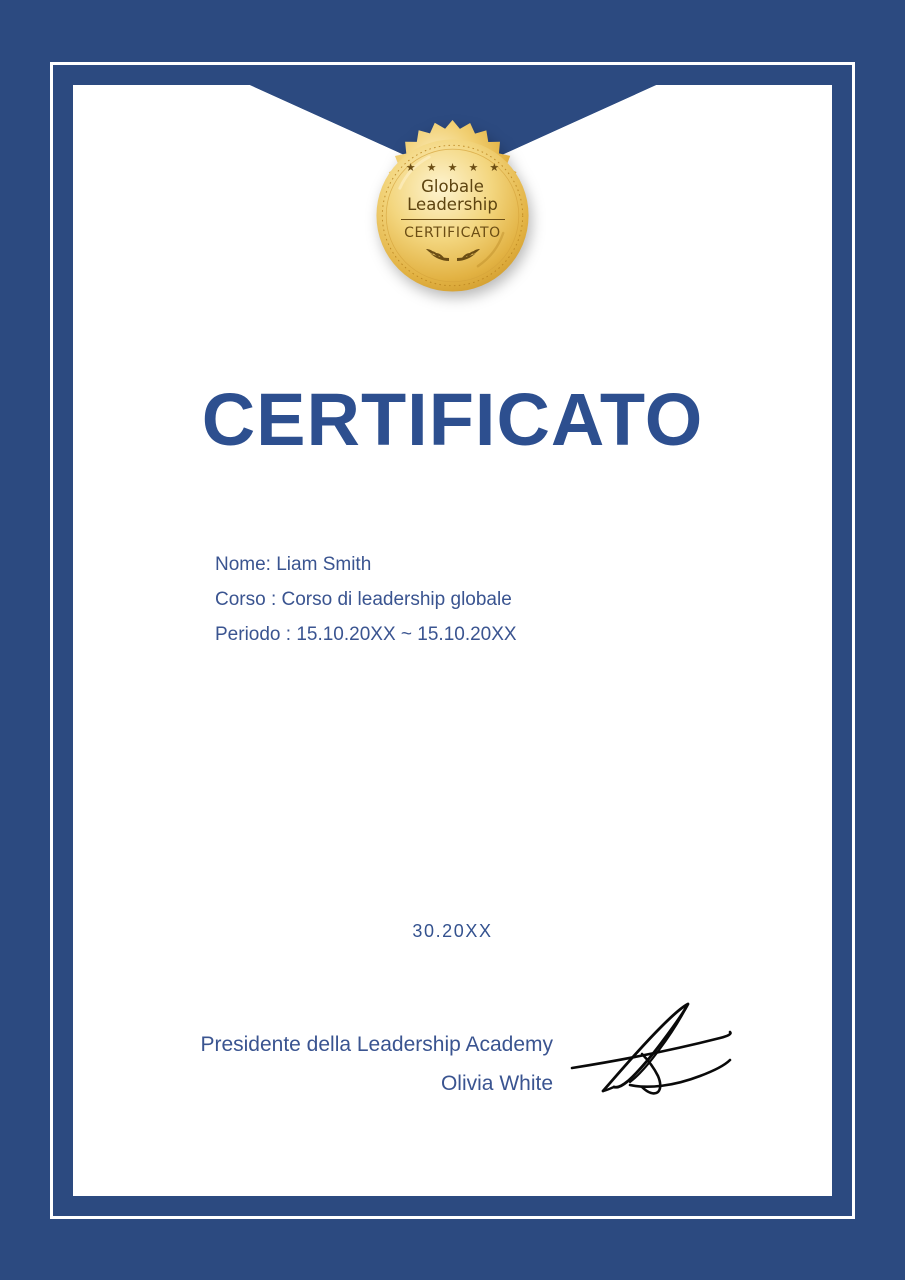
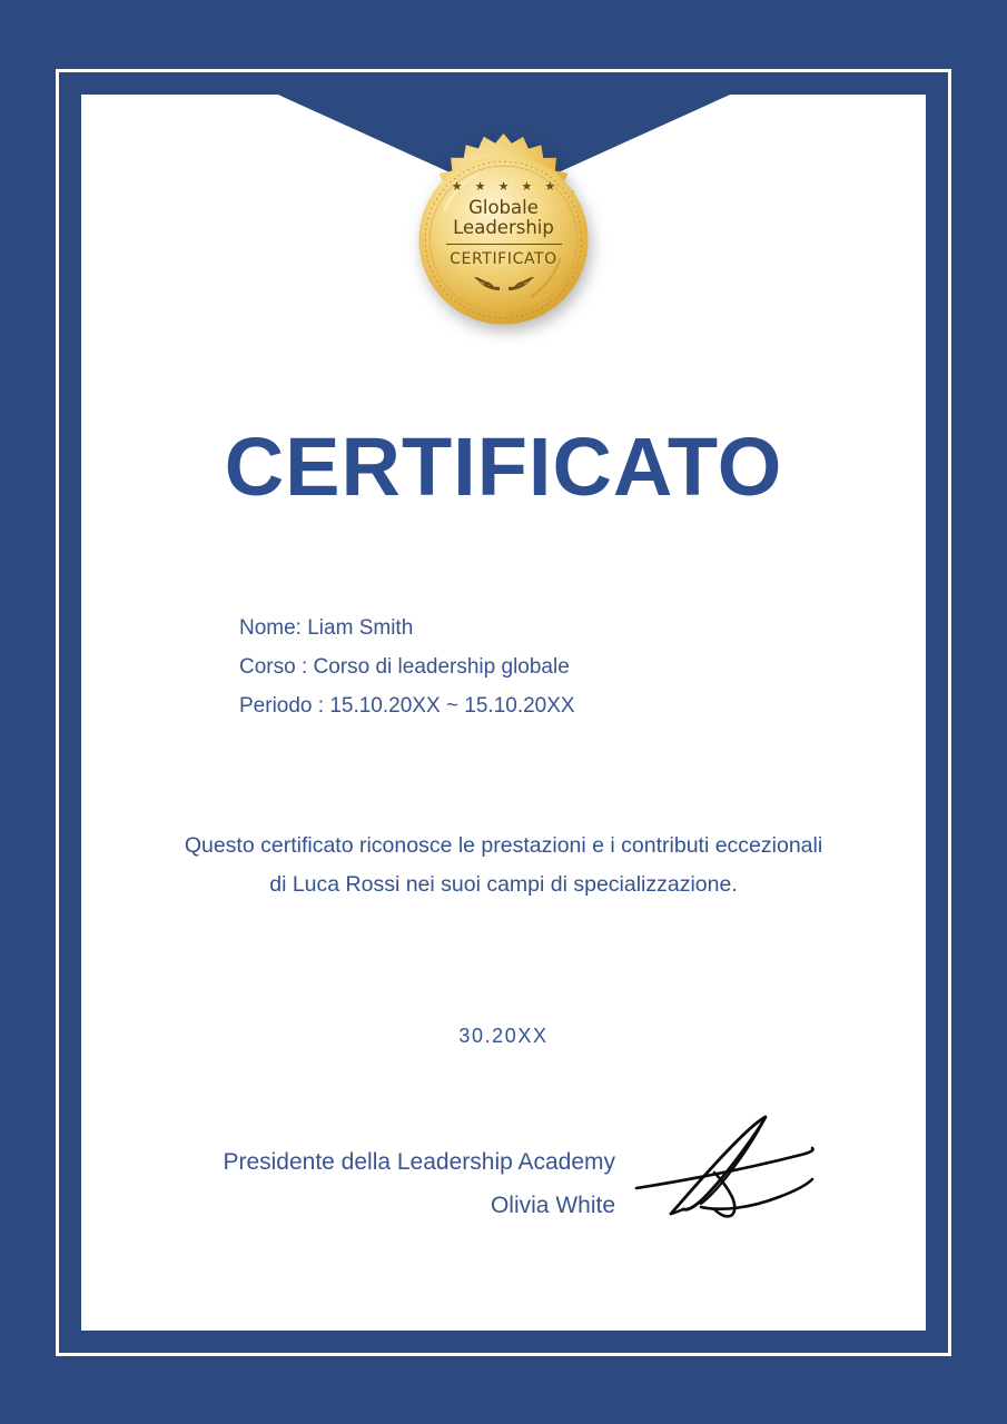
  ★ ★ ★ ★ ★
  Globale
  Leadership
  CERTIFICATO
  CERTIFICATO
  Nome: Liam Smith
  Corso : Corso di leadership globale
  Periodo : 15.10.20XX ~ 15.10.20XX
+ Questo certificato riconosce le prestazioni e i contributi eccezionali
+ di Luca Rossi nei suoi campi di specializzazione.
  30.20XX
  Presidente della Leadership Academy
  Olivia White
